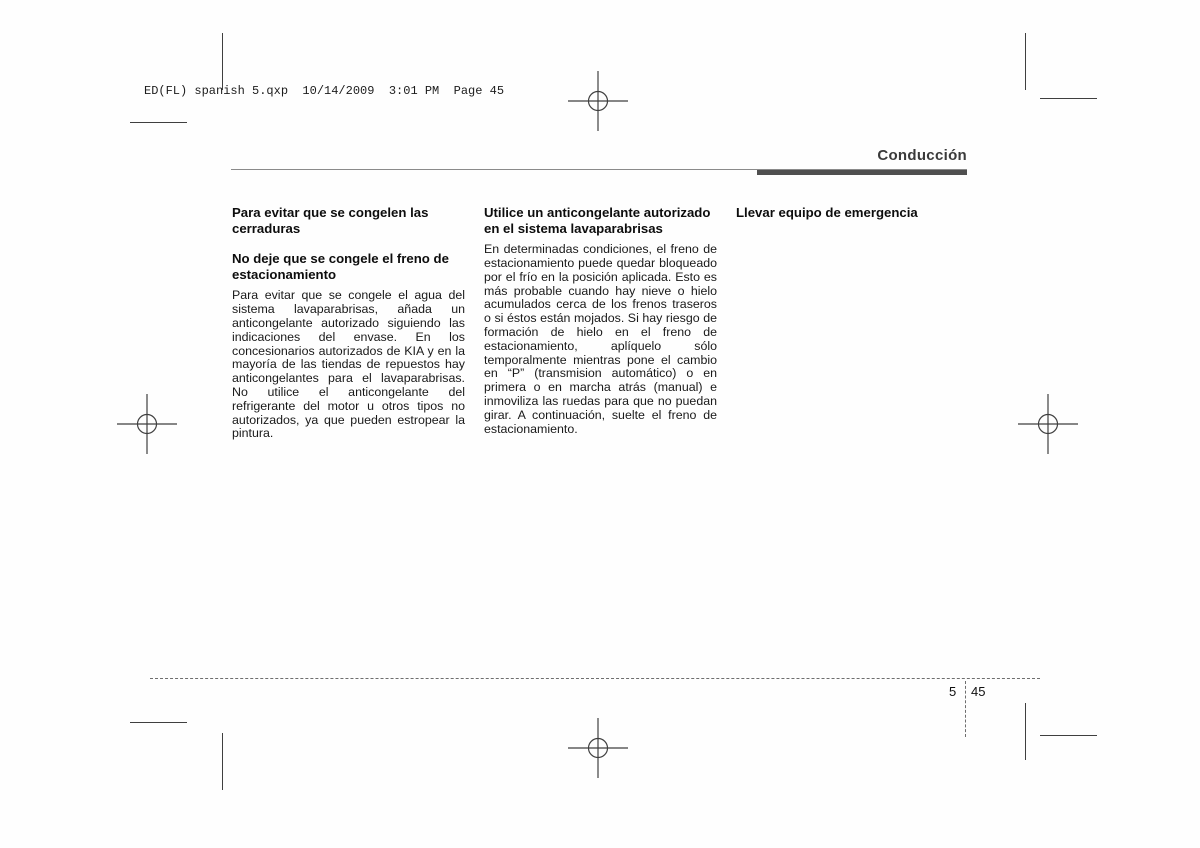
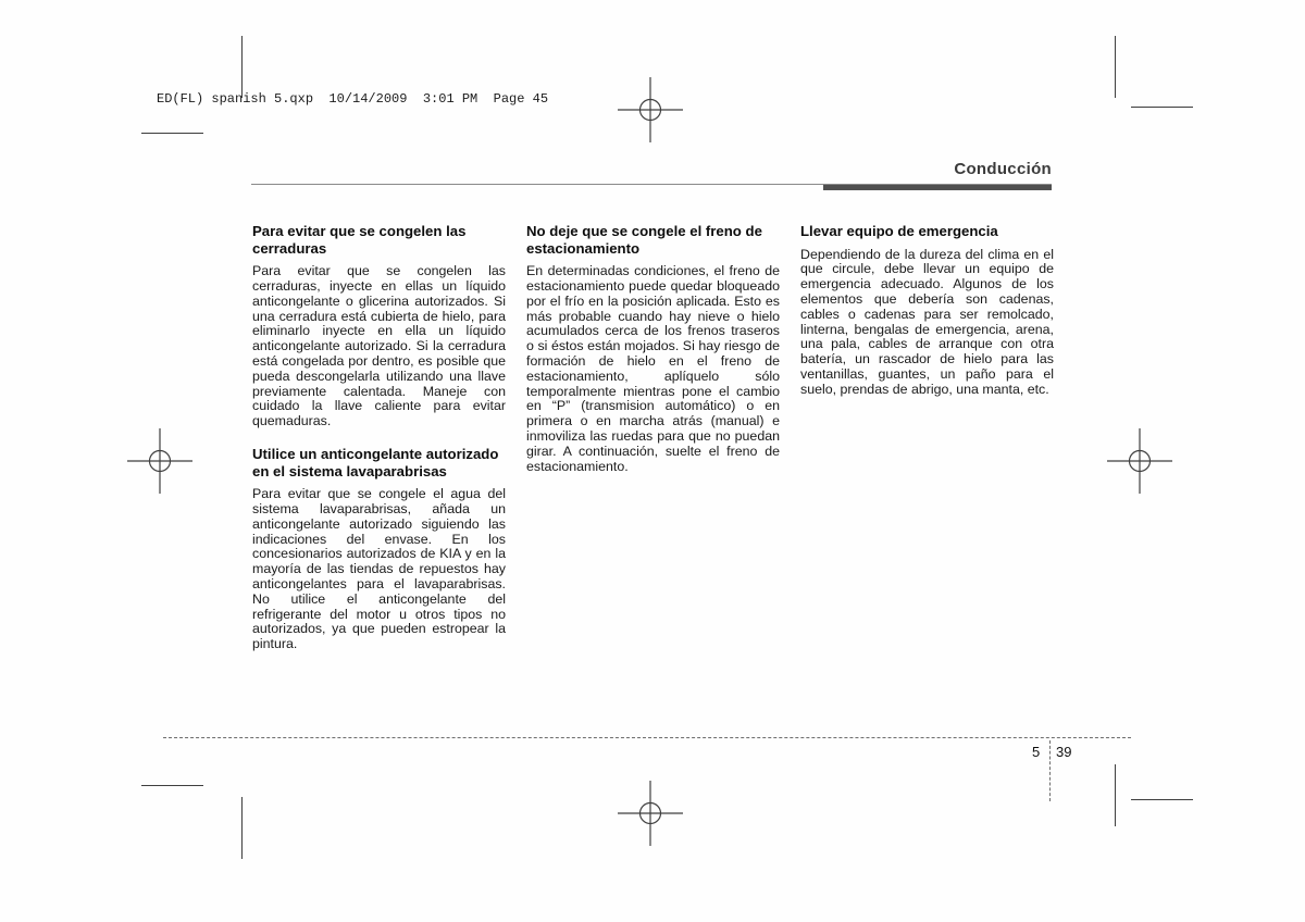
  ED(FL) spanish 5.qxp 10/14/2009 3:01 PM Page 45
  Conducción
  Para evitar que se congelen las cerraduras
+ Para evitar que se congelen las cerraduras, inyecte en ellas un líquido anticongelante o glicerina autorizados. Si una cerradura está cubierta de hielo, para eliminarlo inyecte en ella un líquido anticongelante autorizado. Si la cerradura está congelada por dentro, es posible que pueda descongelarla utilizando una llave previamente calentada. Maneje con cuidado la llave caliente para evitar quemaduras.
- No deje que se congele el freno de estacionamiento
+ Utilice un anticongelante autorizado en el sistema lavaparabrisas
  Para evitar que se congele el agua del sistema lavaparabrisas, añada un anticongelante autorizado siguiendo las indicaciones del envase. En los concesionarios autorizados de KIA y en la mayoría de las tiendas de repuestos hay anticongelantes para el lavaparabrisas. No utilice el anticongelante del refrigerante del motor u otros tipos no autorizados, ya que pueden estropear la pintura.
- Utilice un anticongelante autorizado en el sistema lavaparabrisas
+ No deje que se congele el freno de estacionamiento
  En determinadas condiciones, el freno de estacionamiento puede quedar bloqueado por el frío en la posición aplicada. Esto es más probable cuando hay nieve o hielo acumulados cerca de los frenos traseros o si éstos están mojados. Si hay riesgo de formación de hielo en el freno de estacionamiento, aplíquelo sólo temporalmente mientras pone el cambio en “P” (transmision automático) o en primera o en marcha atrás (manual) e inmoviliza las ruedas para que no puedan girar. A continuación, suelte el freno de estacionamiento.
  Llevar equipo de emergencia
+ Dependiendo de la dureza del clima en el que circule, debe llevar un equipo de emergencia adecuado. Algunos de los elementos que debería son cadenas, cables o cadenas para ser remolcado, linterna, bengalas de emergencia, arena, una pala, cables de arranque con otra batería, un rascador de hielo para las ventanillas, guantes, un paño para el suelo, prendas de abrigo, una manta, etc.
  5
- 45
+ 39
